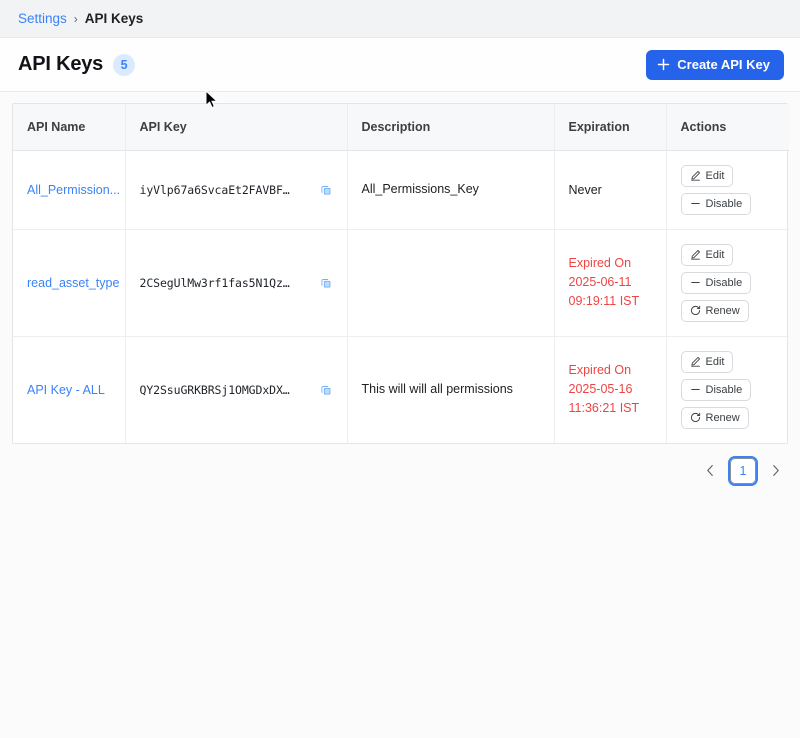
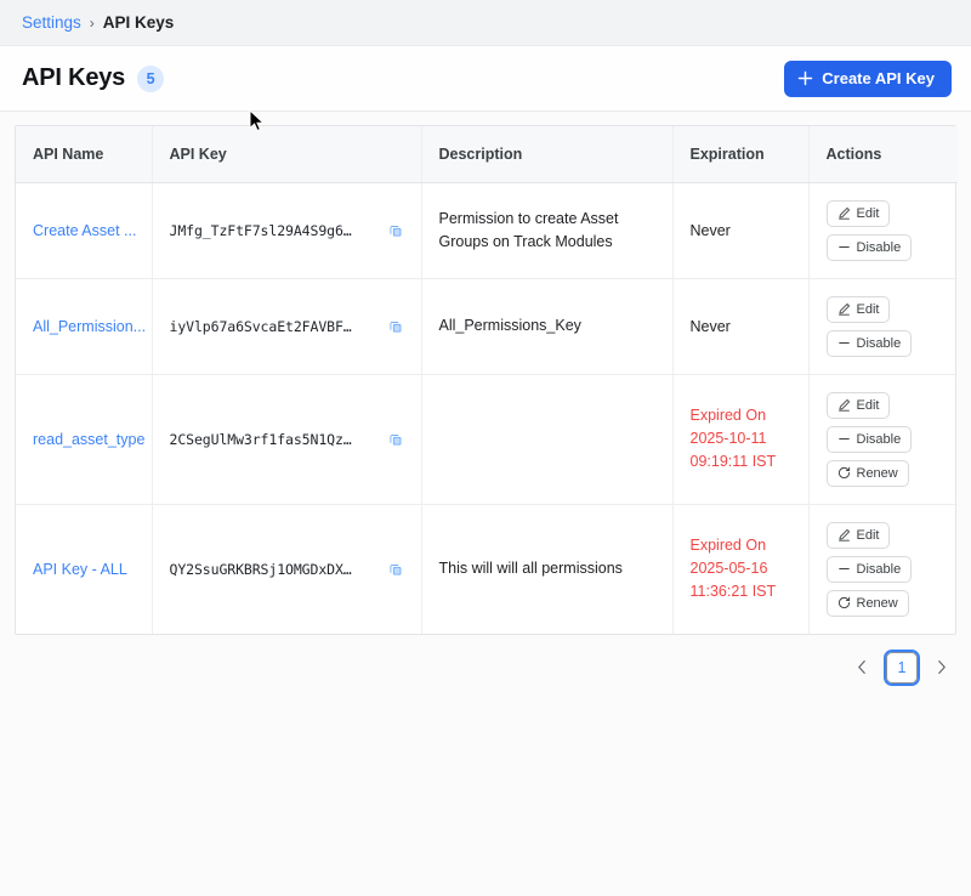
  Settings
  ›
  API Keys
  API Keys
  5
  Create API Key
  API Name	API Key	Description	Expiration	Actions
+ Create Asset ...	JMfg_TzFtF7sl29A4S9g6…	Permission to create Asset Groups on Track Modules	Never	EditDisable
  All_Permission...	iyVlp67a6SvcaEt2FAVBF…	All_Permissions_Key	Never	EditDisable
- read_asset_type	2CSegUlMw3rf1fas5N1Qz…		Expired On 2025-06-11 09:19:11 IST	EditDisableRenew
+ read_asset_type	2CSegUlMw3rf1fas5N1Qz…		Expired On 2025-10-11 09:19:11 IST	EditDisableRenew
  API Key - ALL	QY2SsuGRKBRSj1OMGDxDX…	This will will all permissions	Expired On 2025-05-16 11:36:21 IST	EditDisableRenew
  1
